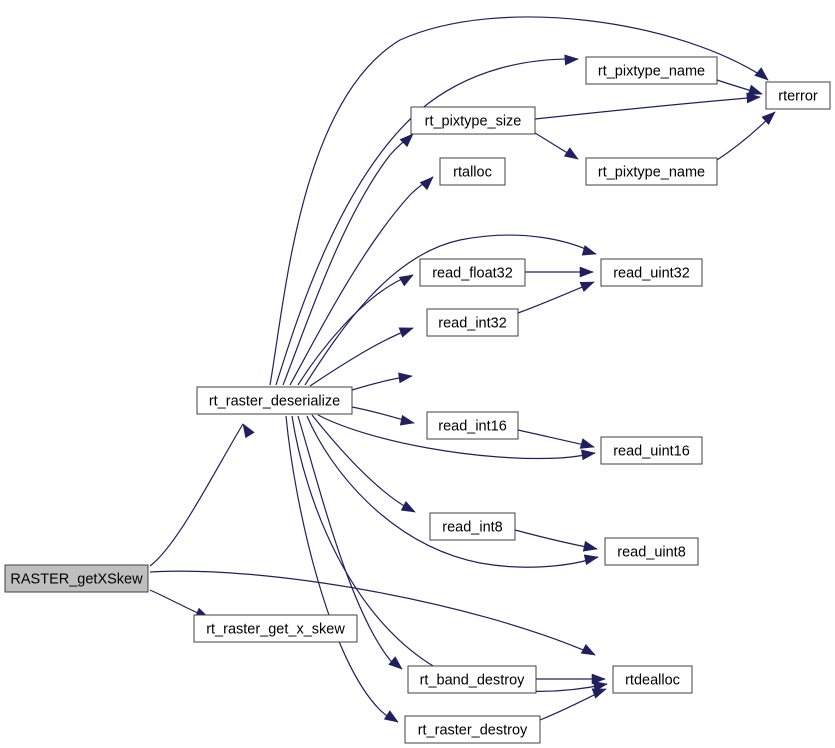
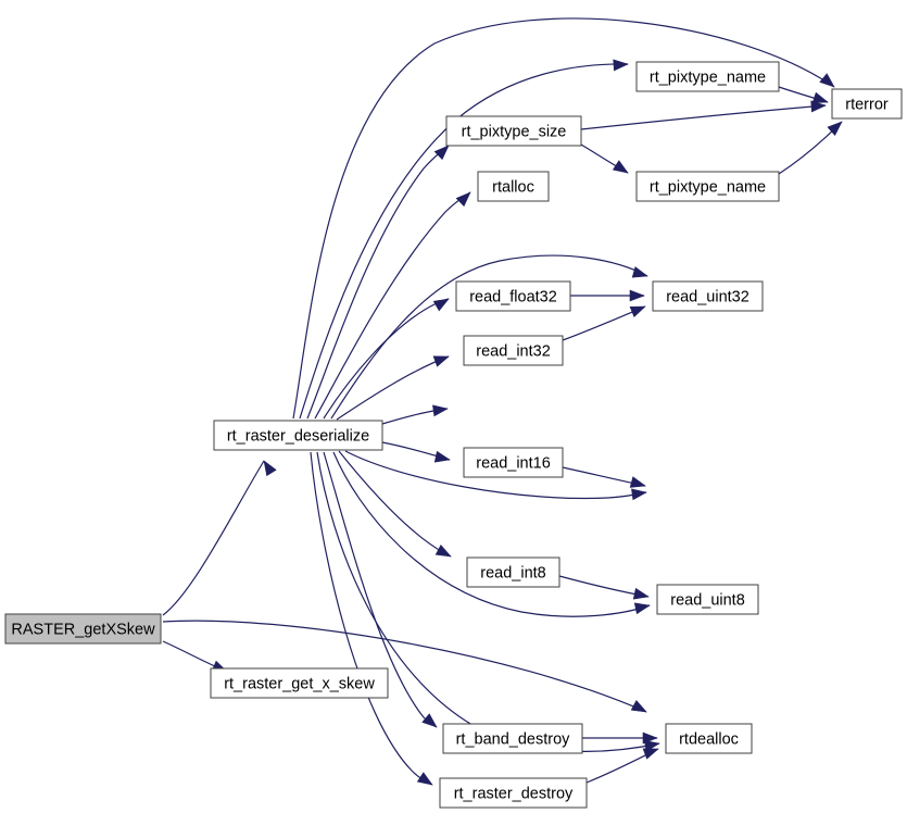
  RASTER_getXSkew
  rt_raster_get_x_skew
  rt_raster_deserialize
  rt_pixtype_size
  rtalloc
  rt_pixtype_name
  rt_pixtype_name
  rterror
  read_float32
  read_uint32
  read_int32
  read_int16
- read_uint16
  read_int8
  read_uint8
  rt_band_destroy
  rtdealloc
  rt_raster_destroy
